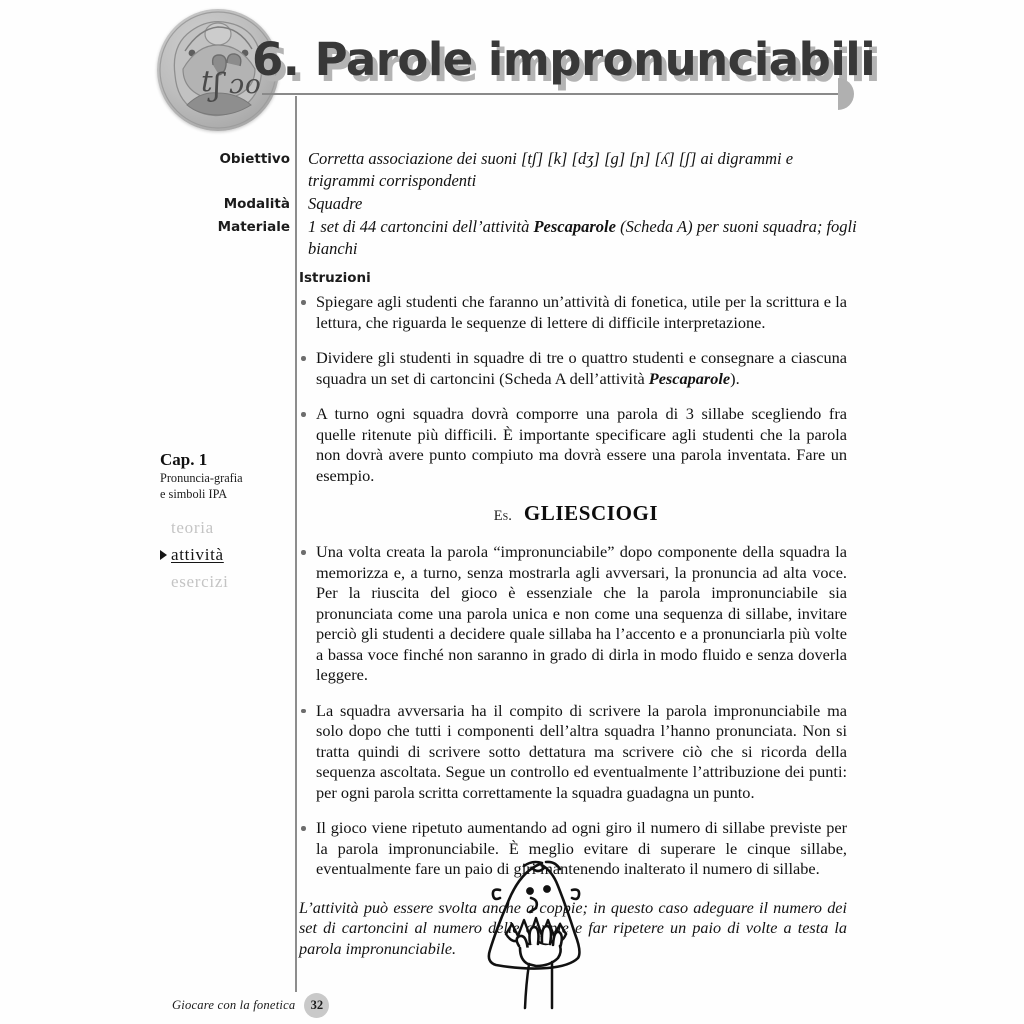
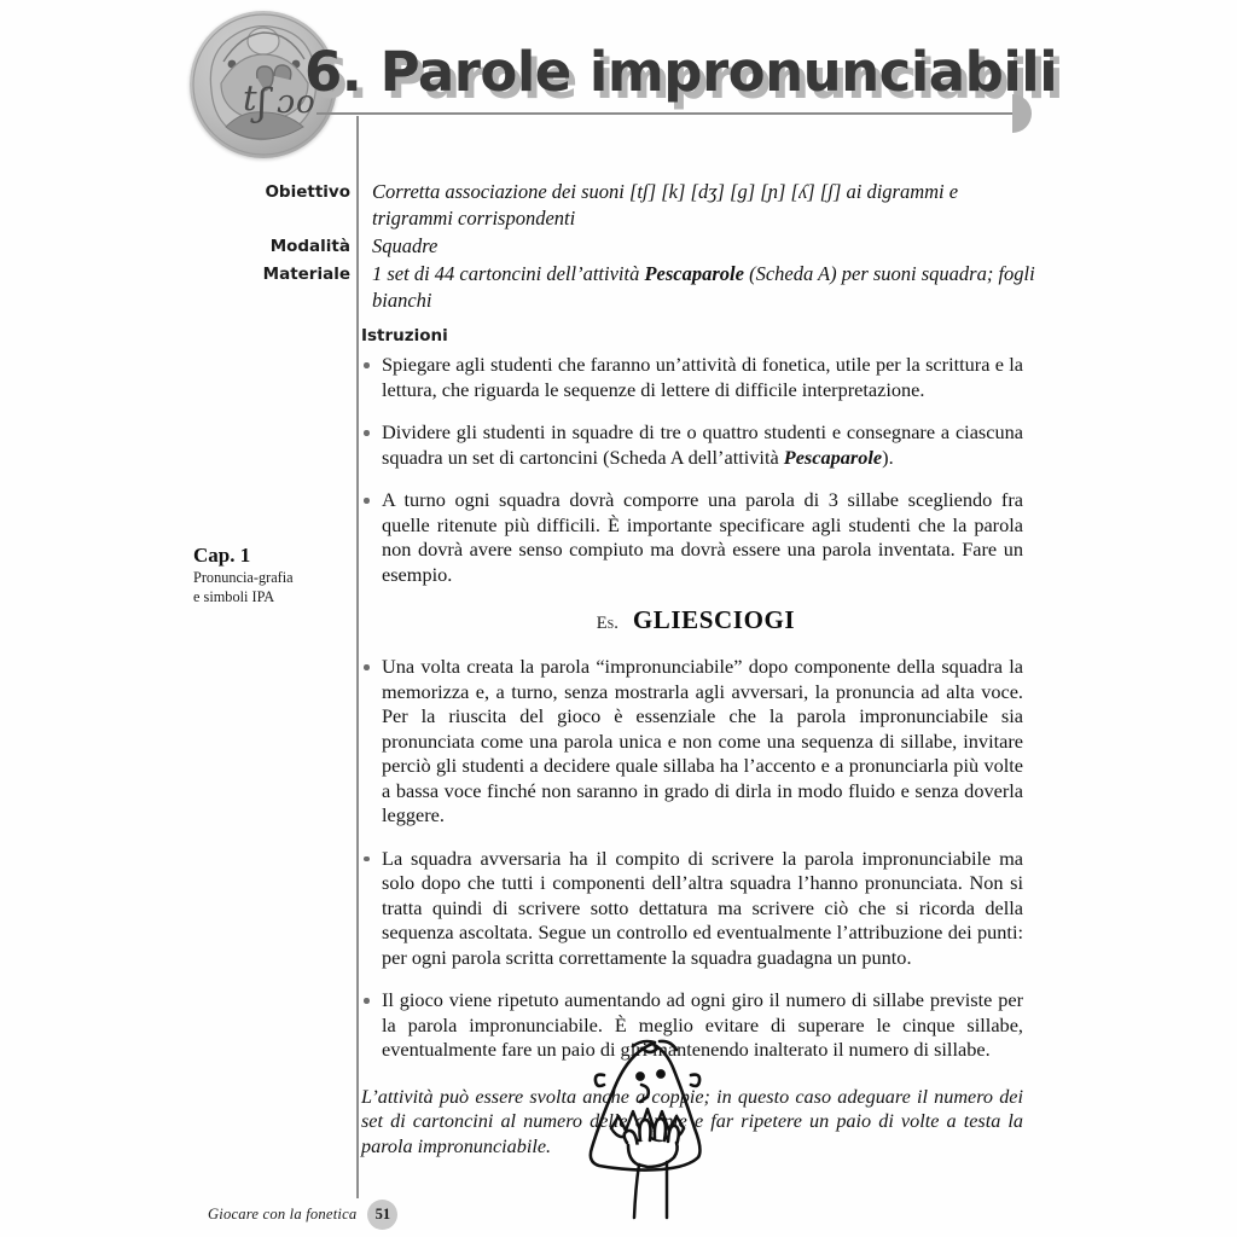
  t
  ʃ
  ɔ
  o
  6. Parole impronunciabili
  6. Parole impronunciabili
  Obiettivo
  Corretta associazione dei suoni [tʃ] [k] [dʒ] [g] [ɲ] [ʎ] [ʃ] ai digrammi e trigrammi corrispondenti
  Modalità
  Squadre
  Materiale
  1 set di 44 cartoncini dell’attività Pescaparole (Scheda A) per suoni squadra; fogli bianchi
  Istruzioni
  Spiegare agli studenti che faranno un’attività di fonetica, utile per la scrittura e la lettura, che riguarda le sequenze di lettere di difficile interpretazione.
  Dividere gli studenti in squadre di tre o quattro studenti e consegnare a ciascuna squadra un set di cartoncini (Scheda A dell’attività Pescaparole).
- A turno ogni squadra dovrà comporre una parola di 3 sillabe scegliendo fra quelle ritenute più difficili. È importante specificare agli studenti che la parola non dovrà avere punto compiuto ma dovrà essere una parola inventata. Fare un esempio.
+ A turno ogni squadra dovrà comporre una parola di 3 sillabe scegliendo fra quelle ritenute più difficili. È importante specificare agli studenti che la parola non dovrà avere senso compiuto ma dovrà essere una parola inventata. Fare un esempio.
  Es. GLIESCIOGI
  Una volta creata la parola “impronunciabile” dopo componente della squadra la memorizza e, a turno, senza mostrarla agli avversari, la pronuncia ad alta voce. Per la riuscita del gioco è essenziale che la parola impronunciabile sia pronunciata come una parola unica e non come una sequenza di sillabe, invitare perciò gli studenti a decidere quale sillaba ha l’accento e a pronunciarla più volte a bassa voce finché non saranno in grado di dirla in modo fluido e senza doverla leggere.
  La squadra avversaria ha il compito di scrivere la parola impronunciabile ma solo dopo che tutti i componenti dell’altra squadra l’hanno pronunciata. Non si tratta quindi di scrivere sotto dettatura ma scrivere ciò che si ricorda della sequenza ascoltata. Segue un controllo ed eventualmente l’attribuzione dei punti: per ogni parola scritta correttamente la squadra guadagna un punto.
  Il gioco viene ripetuto aumentando ad ogni giro il numero di sillabe previste per la parola impronunciabile. È meglio evitare di superare le cinque sillabe, eventualmente fare un paio di girantenendo inalterato il numero di sillabe.
  L’attività può essere svolta anche a copie; in questo caso adeguare il numero dei set di cartoncini al numero dele cpie e far ripetere un paio di volte a testa la parola impronunciabile.
  Cap. 1
  Pronuncia-grafia
  e simboli IPA
- teoria
- attività
- esercizi
  Giocare con la fonetica
- 32
+ 51
